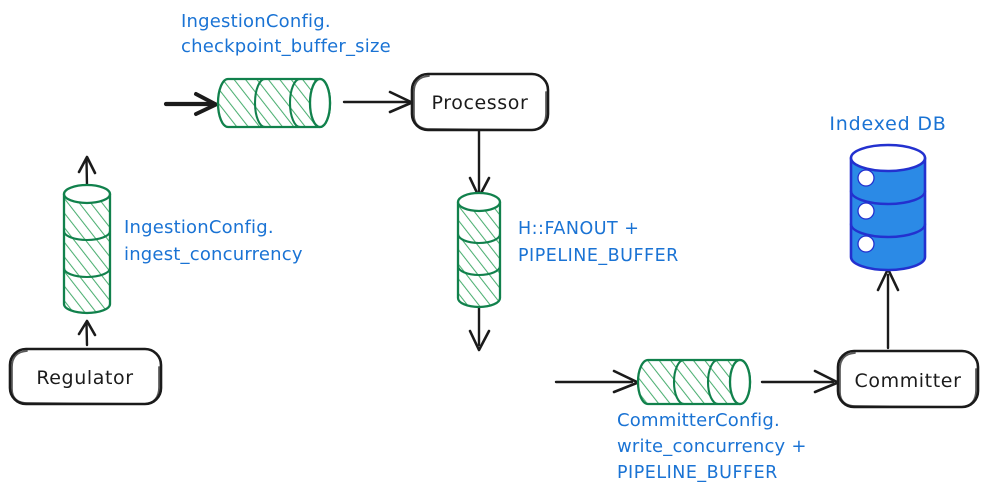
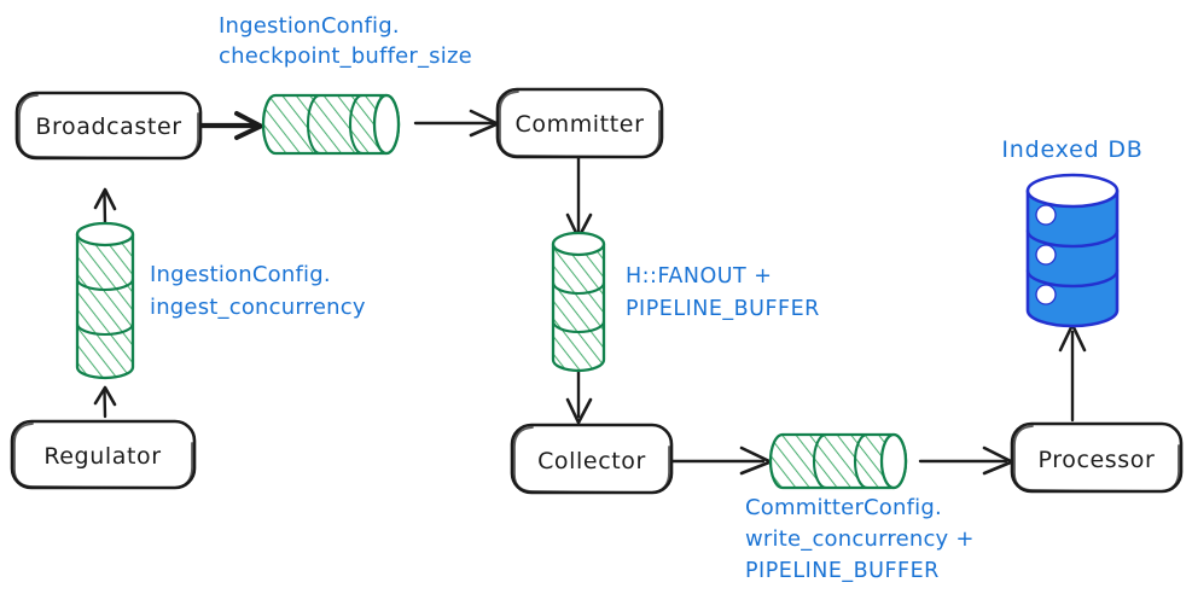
+ Broadcaster
- Processor
+ Committer
  Regulator
+ Collector
- Committer
+ Processor
  Indexed DB
  IngestionConfig.
  checkpoint_buffer_size
  IngestionConfig.
  ingest_concurrency
  H::FANOUT +
  PIPELINE_BUFFER
  CommitterConfig.
  write_concurrency +
  PIPELINE_BUFFER
